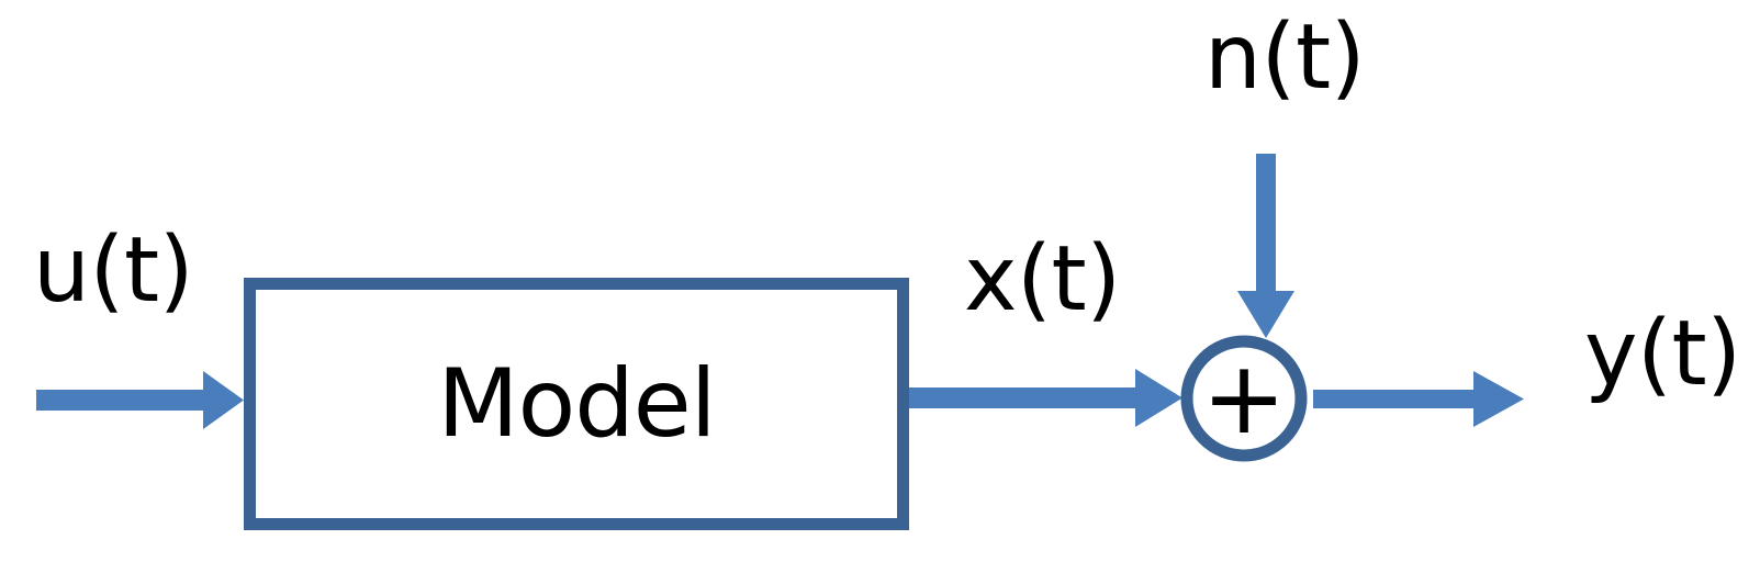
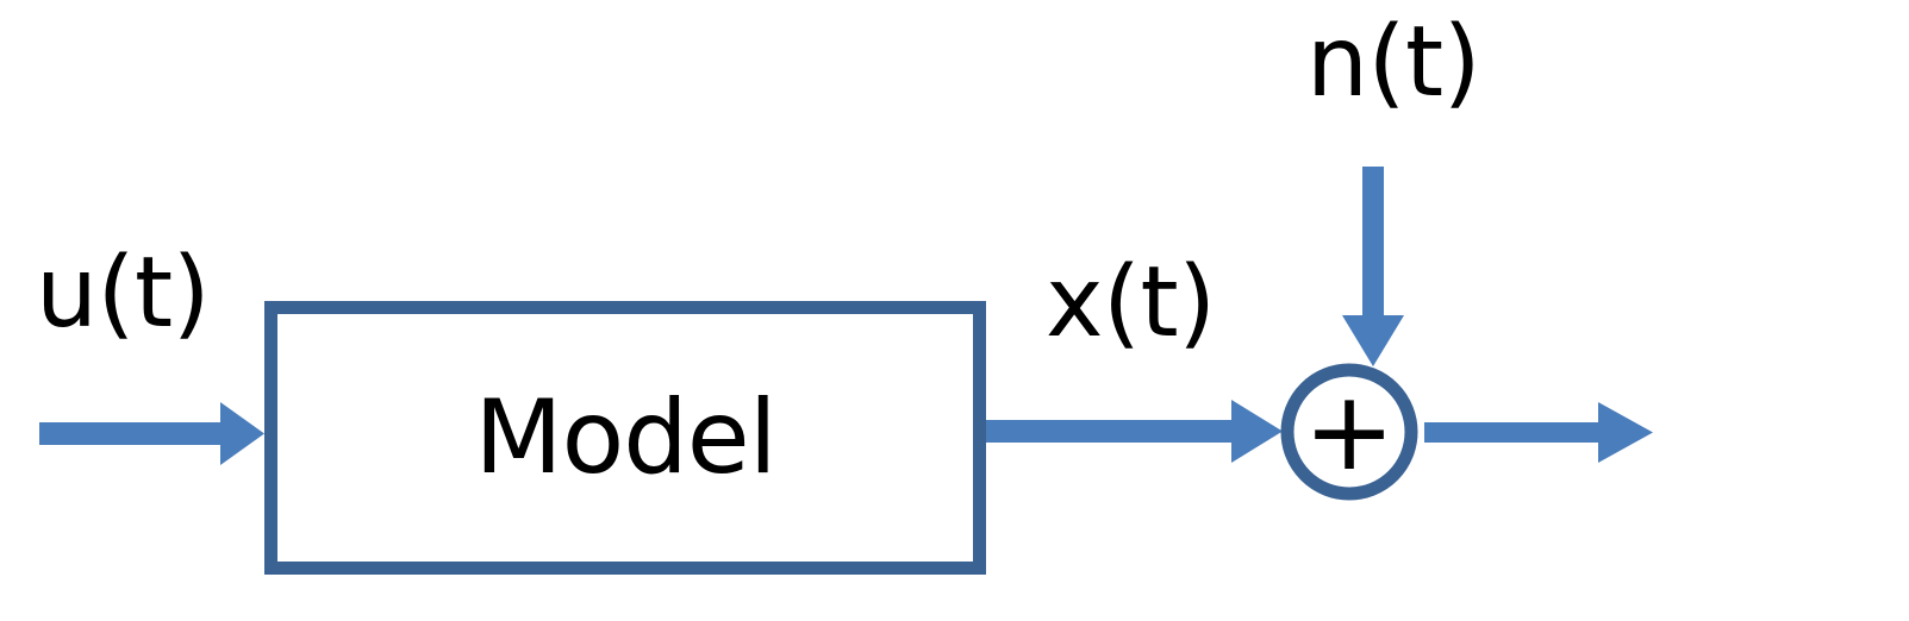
  u(t)
  x(t)
  n(t)
- y(t)
  Model
  +
